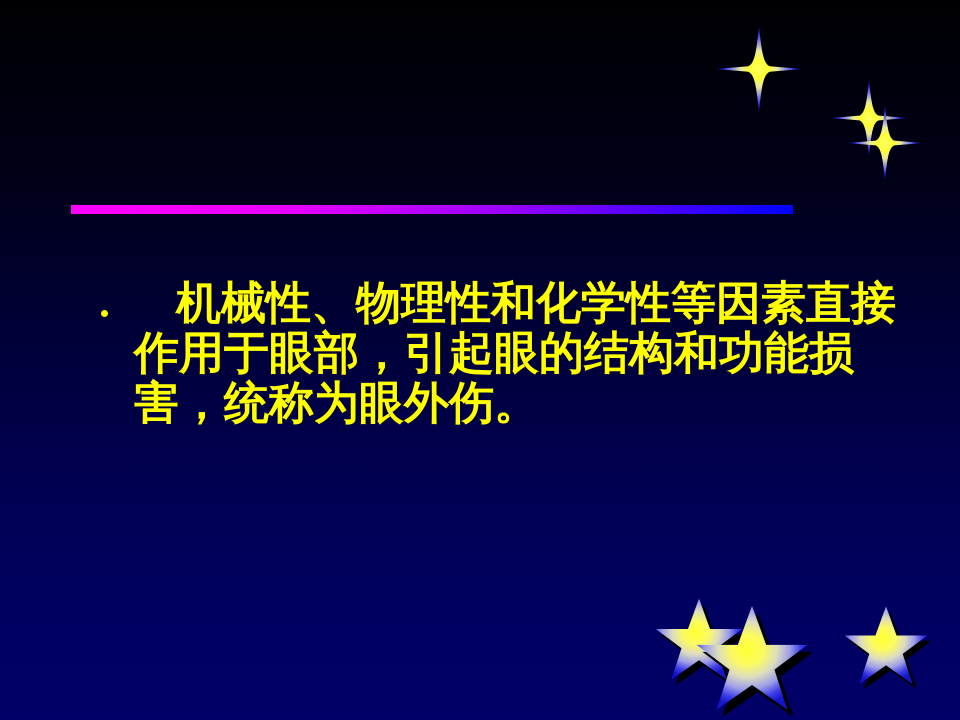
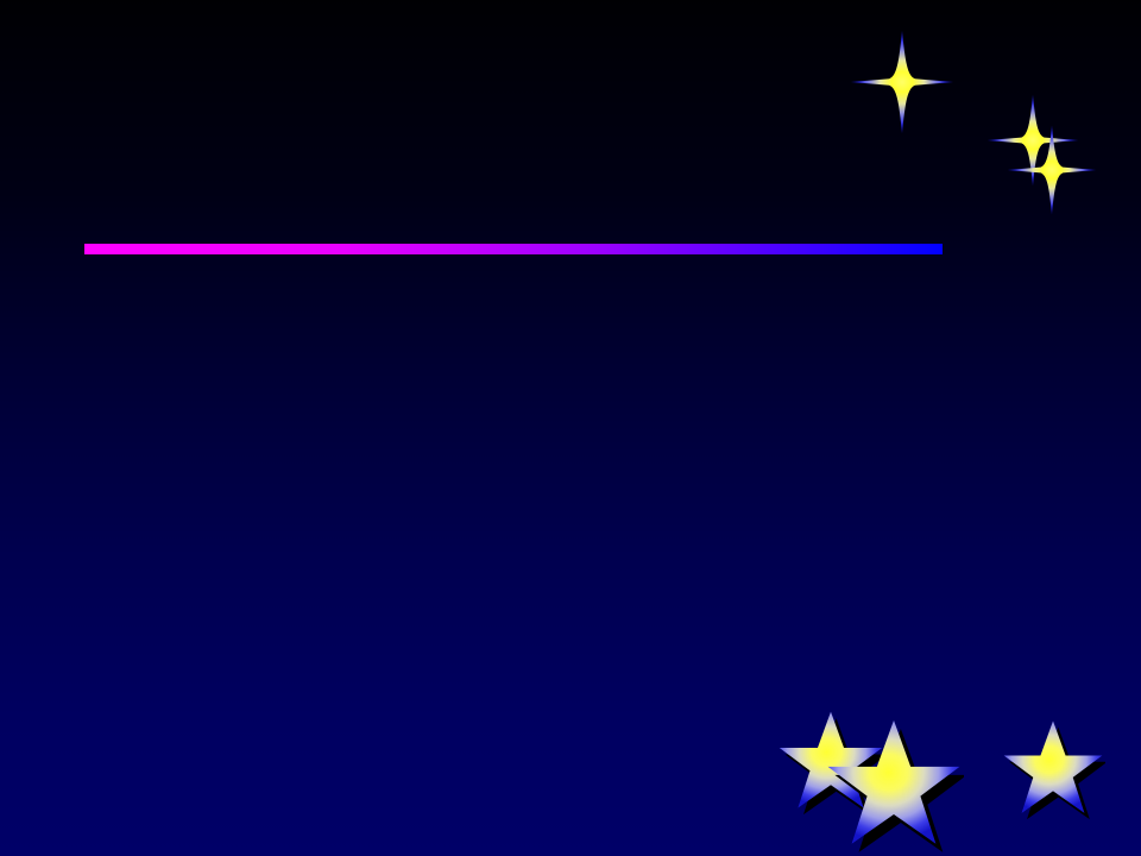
- 机械性、物理性和化学性等因素直接作用于眼部，引起眼的结构和功能损害，统称为眼外伤。
